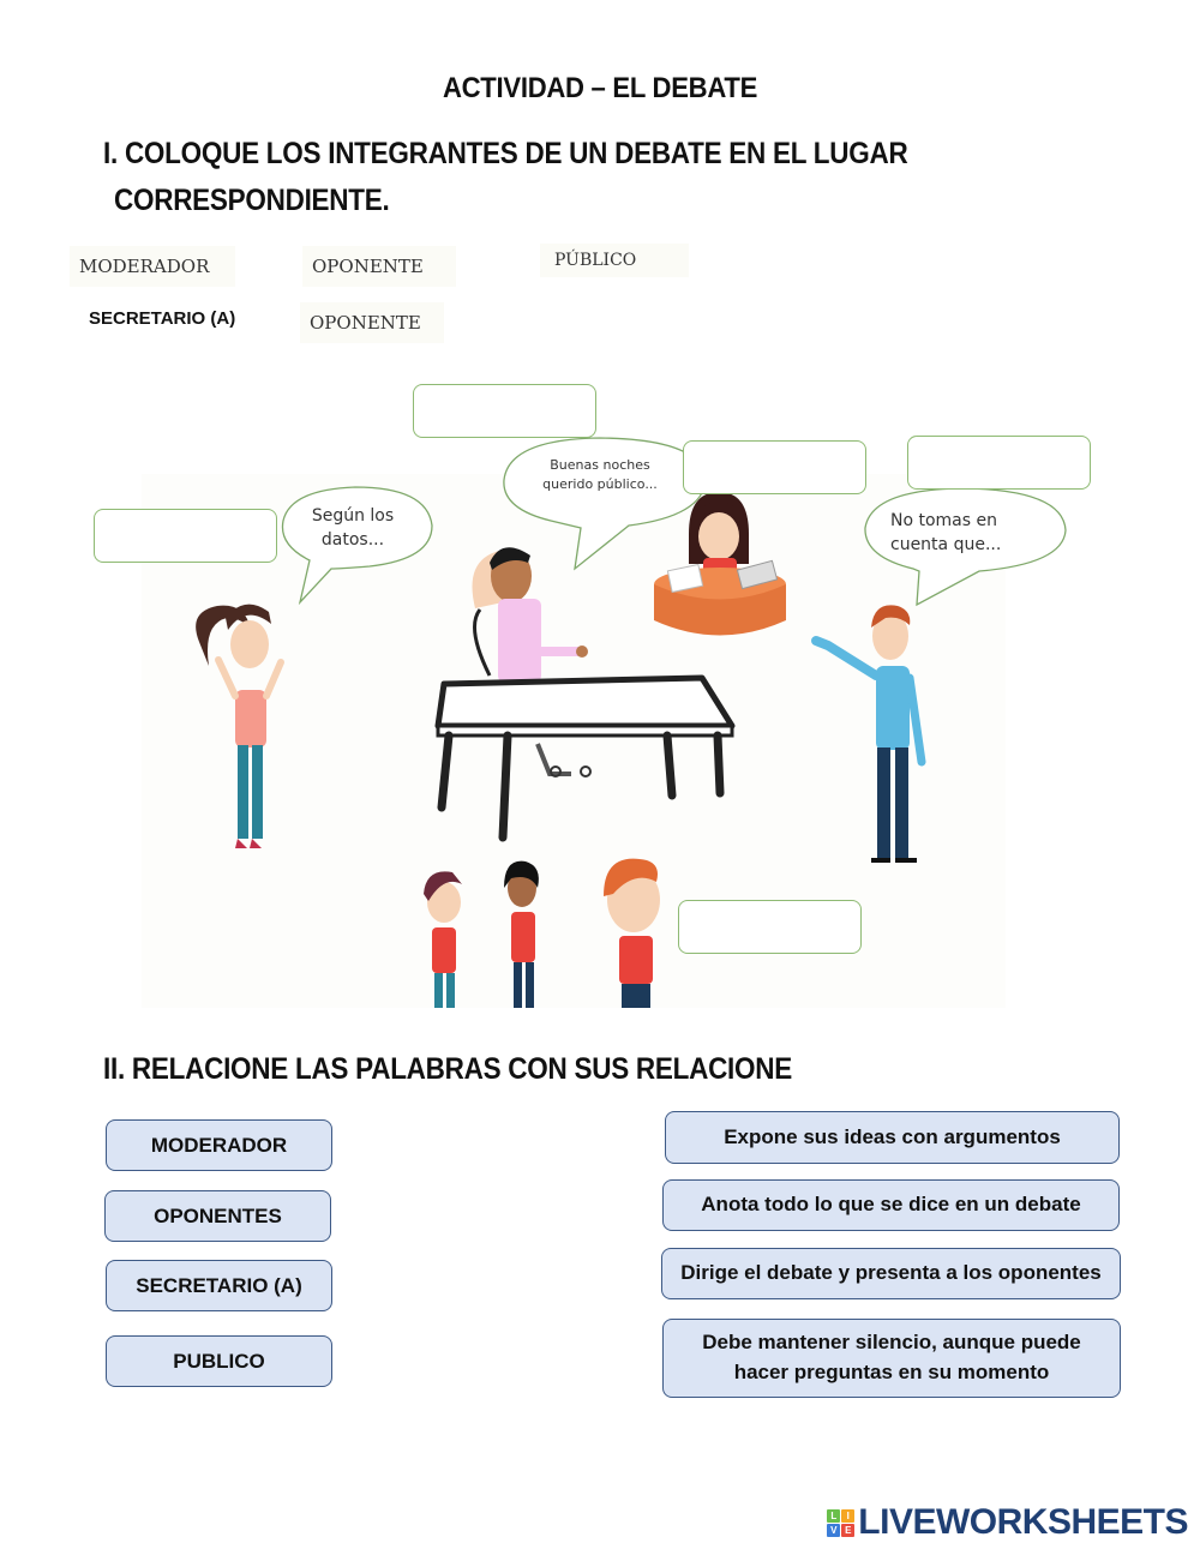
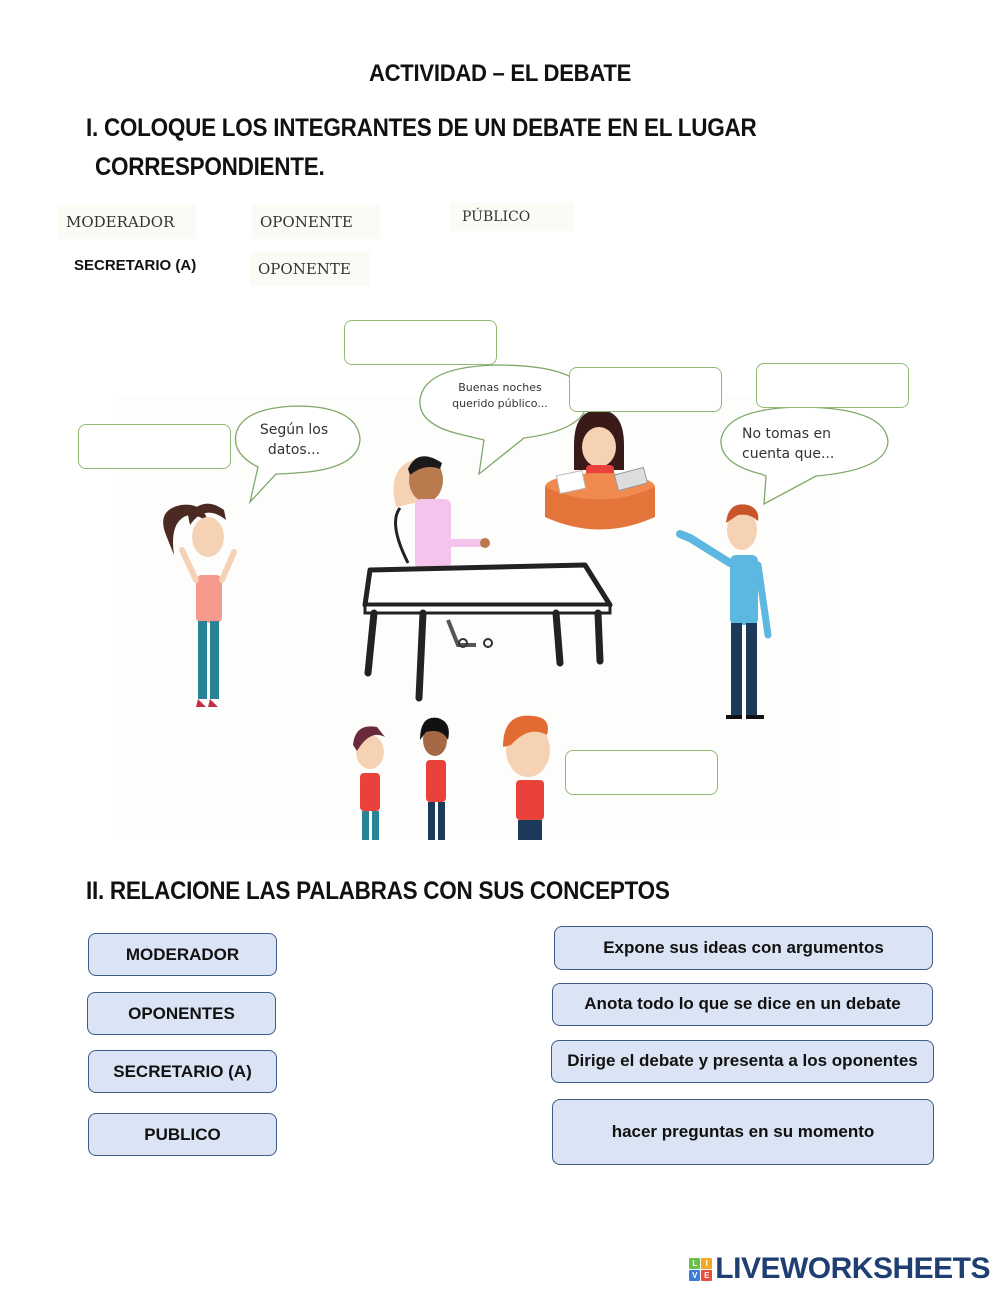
  ACTIVIDAD – EL DEBATE
  I. COLOQUE LOS INTEGRANTES DE UN DEBATE EN EL LUGAR
  CORRESPONDIENTE.
  MODERADOR
  OPONENTE
  PÚBLICO
  SECRETARIO (A)
  OPONENTE
  Según los
  datos...
  Buenas noches
  querido público...
  No tomas en
  cuenta que...
- II. RELACIONE LAS PALABRAS CON SUS RELACIONE
+ II. RELACIONE LAS PALABRAS CON SUS CONCEPTOS
  MODERADOR
  OPONENTES
  SECRETARIO (A)
  PUBLICO
  Expone sus ideas con argumentos
  Anota todo lo que se dice en un debate
  Dirige el debate y presenta a los oponentes
- Debe mantener silencio, aunque puede
  hacer preguntas en su momento
  L
  I
  V
  E
  LIVEWORKSHEETS
